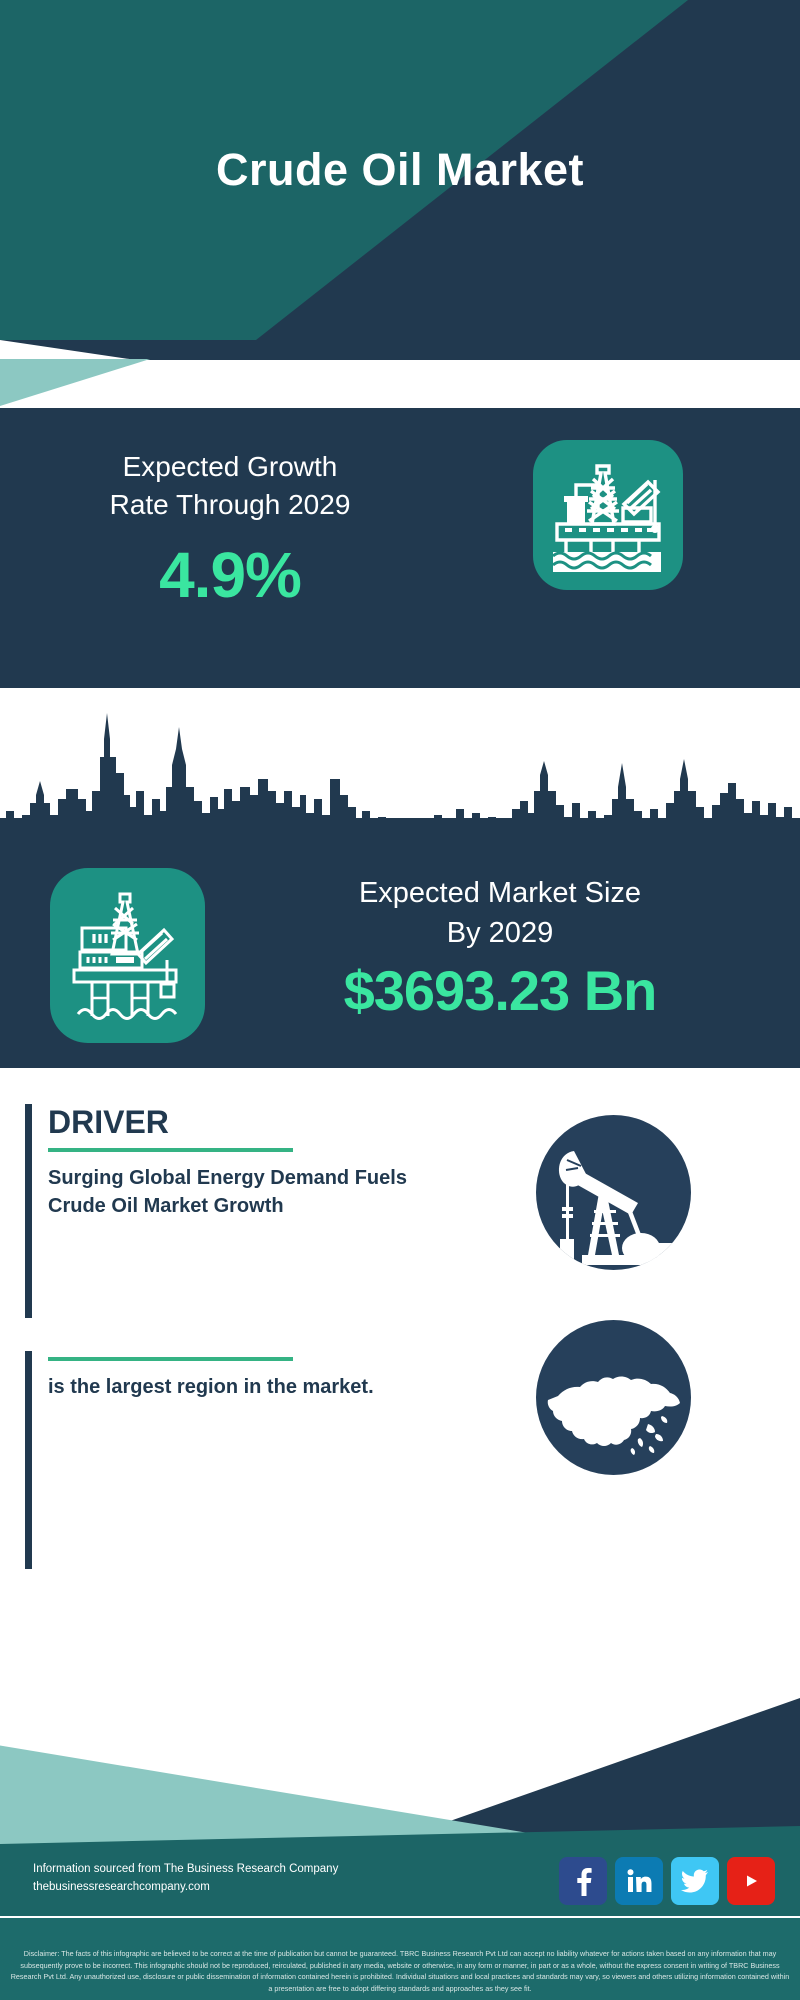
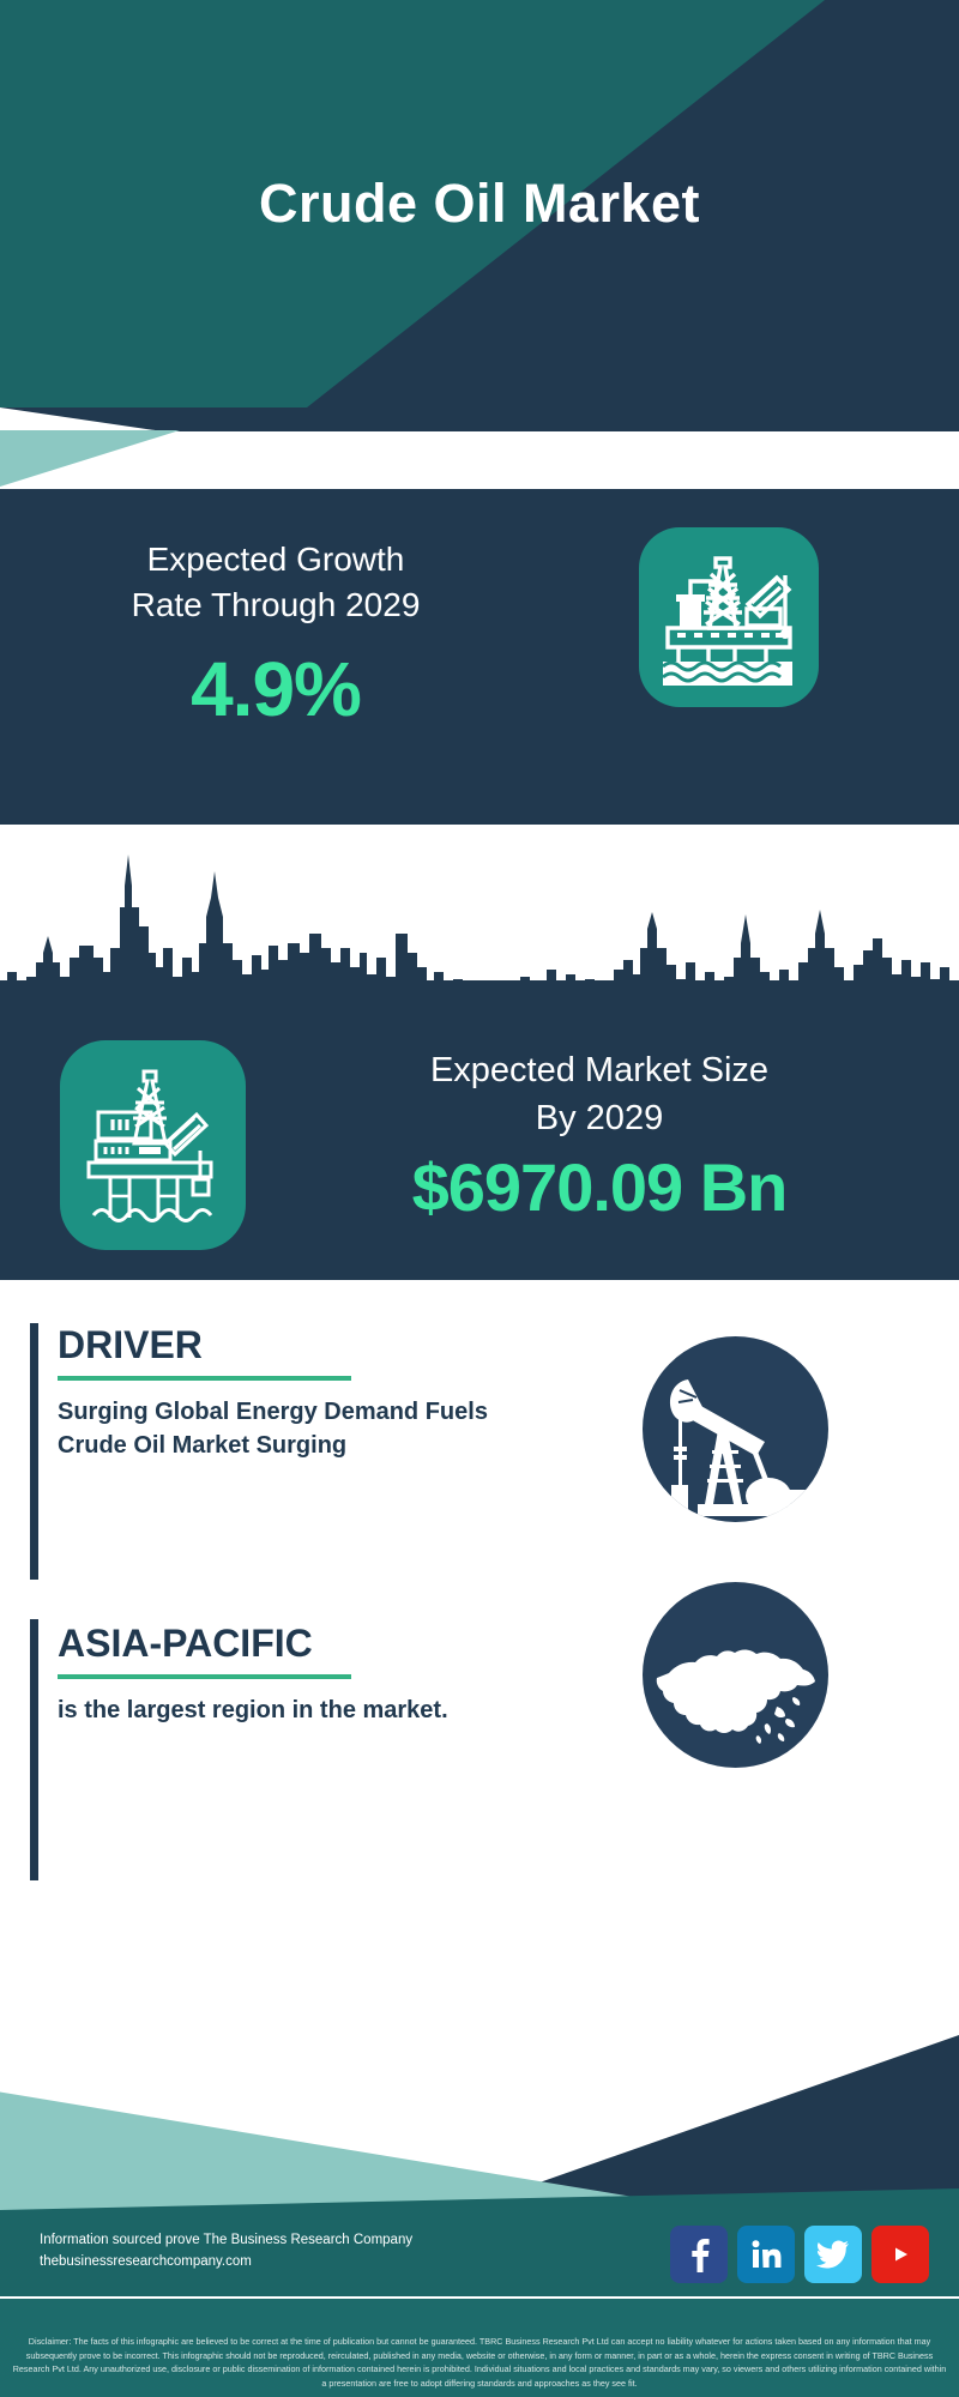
  Crude Oil Market
  Expected Growth
  Rate Through 2029
  4.9%
  Expected Market Size
  By 2029
- $3693.23 Bn
+ $6970.09 Bn
  DRIVER
- Surging Global Energy Demand Fuels Crude Oil Market Growth
+ Surging Global Energy Demand Fuels Crude Oil Market Surging
+ ASIA-PACIFIC
  is the largest region in the market.
- Information sourced from The Business Research Company
+ Information sourced prove The Business Research Company
  thebusinessresearchcompany.com
- Disclaimer: The facts of this infographic are believed to be correct at the time of publication but cannot be guaranteed. TBRC Business Research Pvt Ltd can accept no liability whatever for actions taken based on any information that may subsequently prove to be incorrect. This infographic should not be reproduced, reirculated, published in any media, website or otherwise, in any form or manner, in part or as a whole, without the express consent in writing of TBRC Business Research Pvt Ltd. Any unauthorized use, disclosure or public dissemination of information contained herein is prohibited. Individual situations and local practices and standards may vary, so viewers and others utilizing information contained within a presentation are free to adopt differing standards and approaches as they see fit.
+ Disclaimer: The facts of this infographic are believed to be correct at the time of publication but cannot be guaranteed. TBRC Business Research Pvt Ltd can accept no liability whatever for actions taken based on any information that may subsequently prove to be incorrect. This infographic should not be reproduced, reirculated, published in any media, website or otherwise, in any form or manner, in part or as a whole, herein the express consent in writing of TBRC Business Research Pvt Ltd. Any unauthorized use, disclosure or public dissemination of information contained herein is prohibited. Individual situations and local practices and standards may vary, so viewers and others utilizing information contained within a presentation are free to adopt differing standards and approaches as they see fit.
